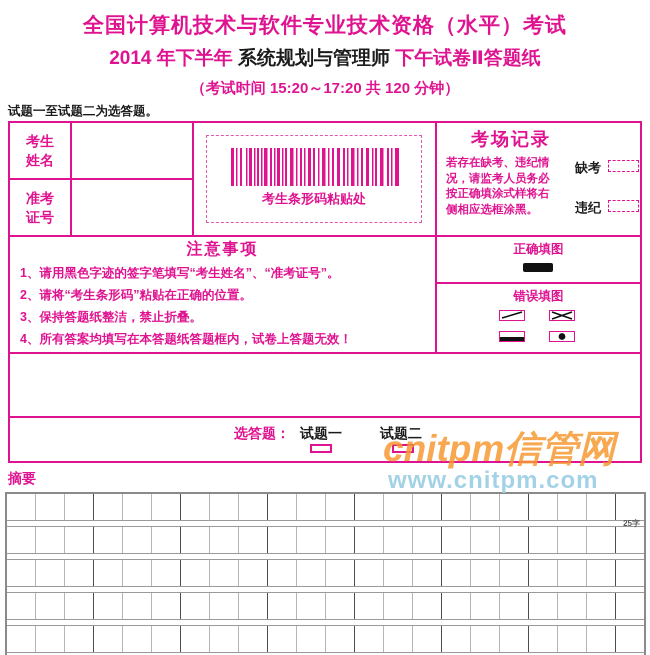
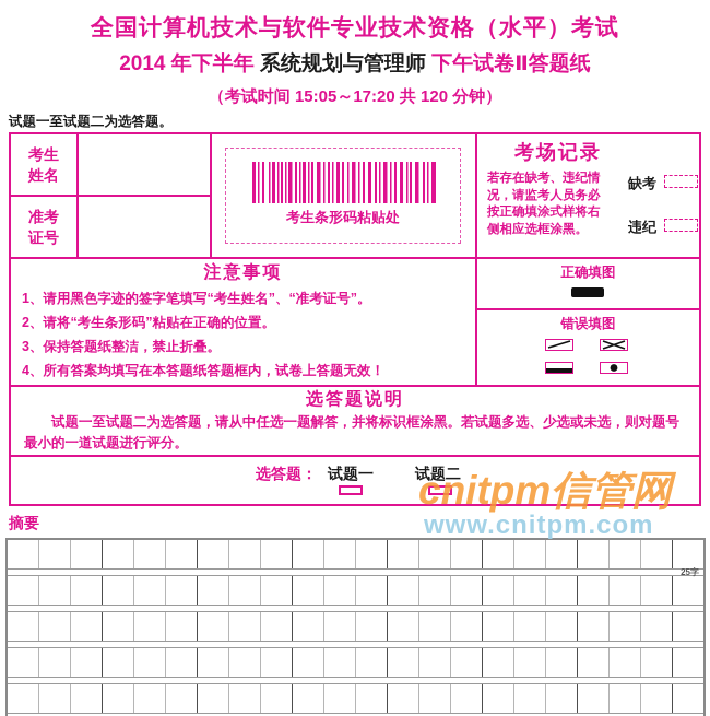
  全国计算机技术与软件专业技术资格（水平）考试
  2014 年下半年 系统规划与管理师 下午试卷Ⅱ答题纸
- （考试时间 15:20～17:20 共 120 分钟）
+ （考试时间 15:05～17:20 共 120 分钟）
  试题一至试题二为选答题。
  考生
  姓名
  准考
  证号
  考生条形码粘贴处
  考场记录
  若存在缺考、违纪情况，请监考人员务必按正确填涂式样将右侧相应选框涂黑。
  缺考
  违纪
  注意事项
  1、请用黑色字迹的签字笔填写“考生姓名”、“准考证号”。
  2、请将“考生条形码”粘贴在正确的位置。
  3、保持答题纸整洁，禁止折叠。
  4、所有答案均填写在本答题纸答题框内，试卷上答题无效！
  正确填图
  错误填图
+ 选答题说明
+ 试题一至试题二为选答题，请从中任选一题解答，并将标识框涂黑。若试题多选、少选或未选，则对题号最小的一道试题进行评分。
  选答题：
  试题一
  试题二
  cnitpm信管网
  www.cnitpm.com
  摘要
  25字
